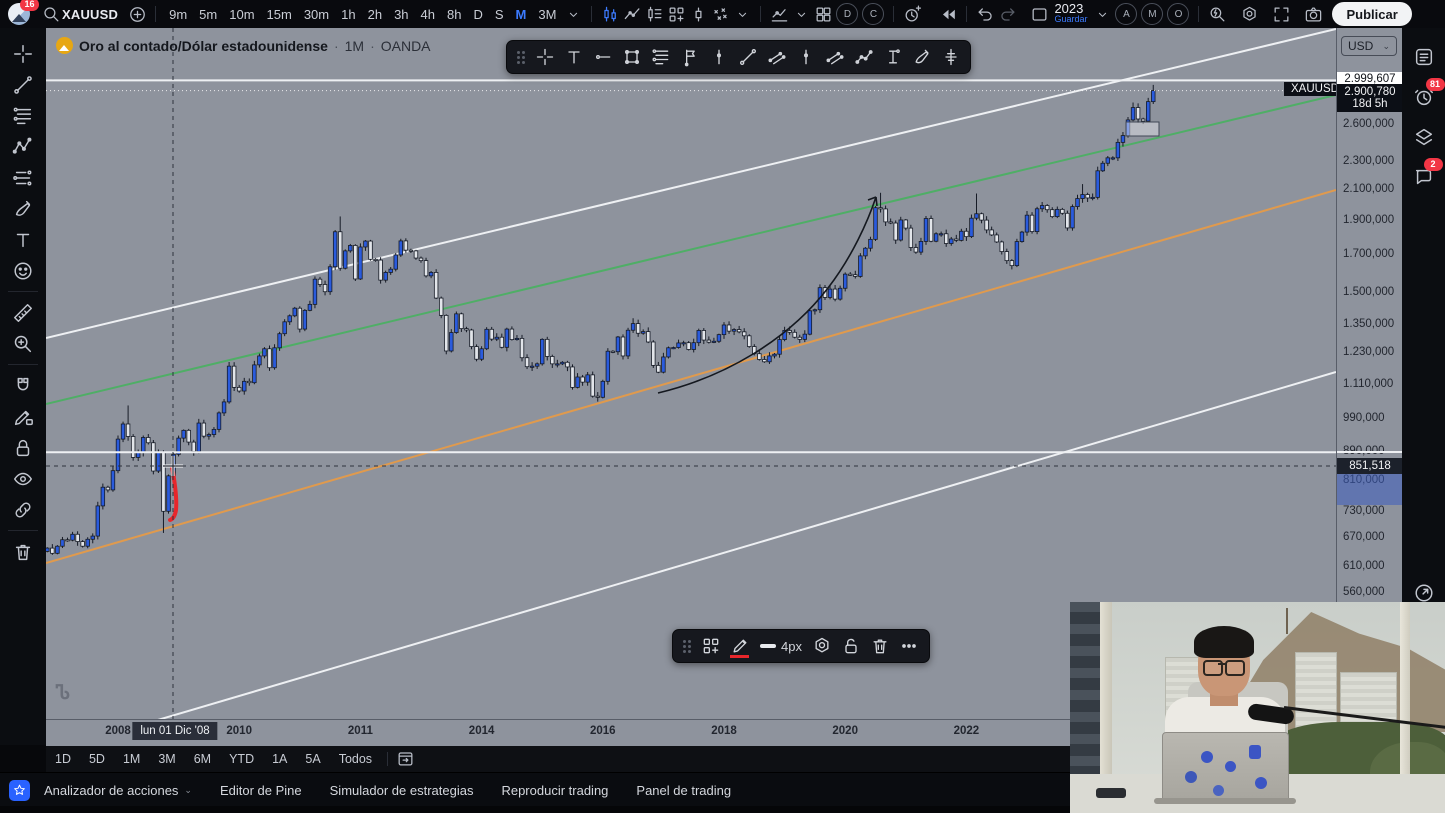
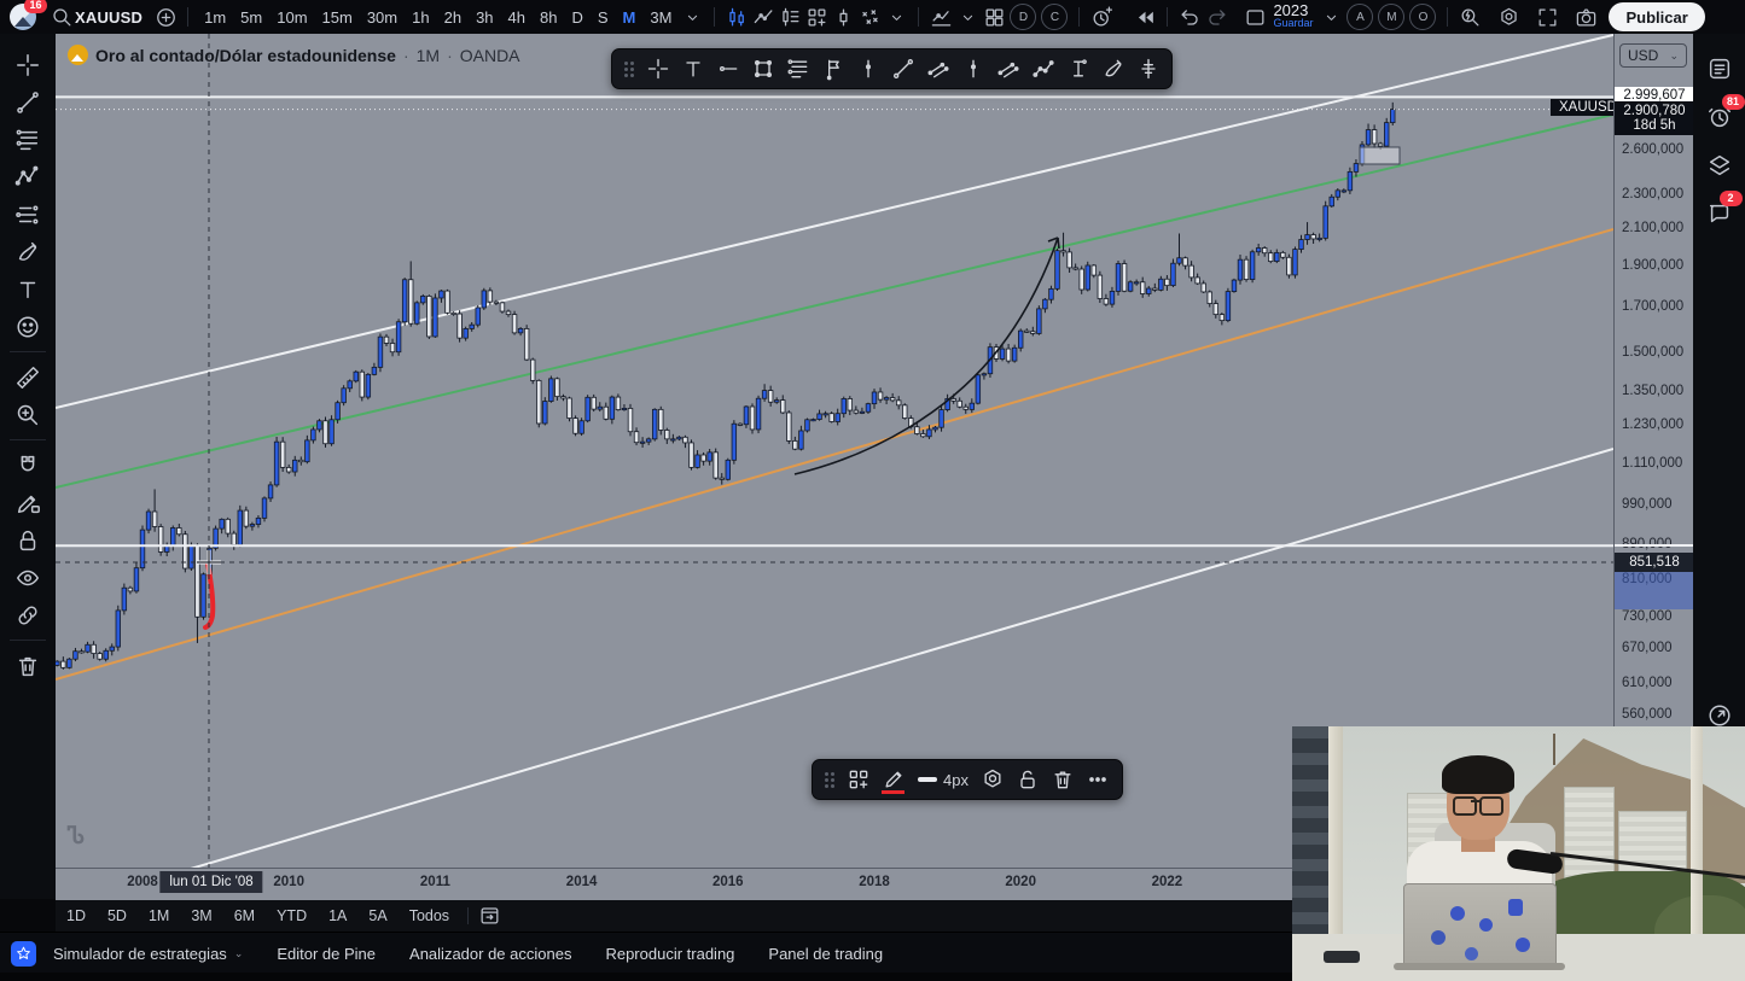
  16
  XAUUSD
- 9m
+ 1m
  5m
  10m
  15m
  30m
  1h
  2h
  3h
  4h
  8h
  D
  S
  M
  3M
  D
  C
  2023
  Guardar
  A
  M
  O
  Publicar
  Oro al contado/Dólar estadounidense
  ·
  1M
  ·
  OANDA
  Ꮦ
  4px
  USD
  ⌄
  2.600,000
  2.300,000
  2.100,000
  1.900,000
  1.700,000
  1.500,000
  1.350,000
  1.230,000
  1.110,000
  990,000
  810,000
  730,000
  670,000
  610,000
  560,000
  2.999,607
  2.900,780
  18d 5h
  851,518
  XAUUSD
  lun 01 Dic '08
  2008
  2010
  2011
  2014
  2016
  2018
  2020
  2022
  1D
  5D
  1M
  3M
  6M
  YTD
  1A
  5A
  Todos
- Analizador de acciones
+ Simulador de estrategias
  ⌄
  Editor de Pine
- Simulador de estrategias
+ Analizador de acciones
  Reproducir trading
  Panel de trading
  81
  2
